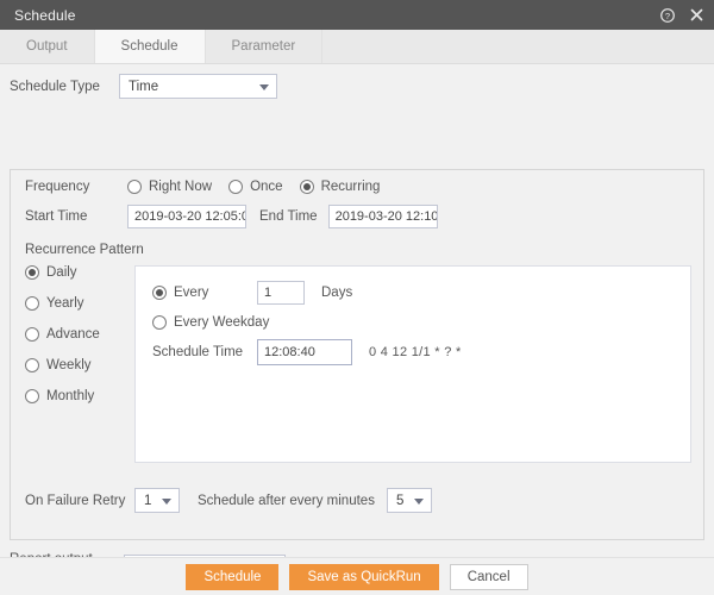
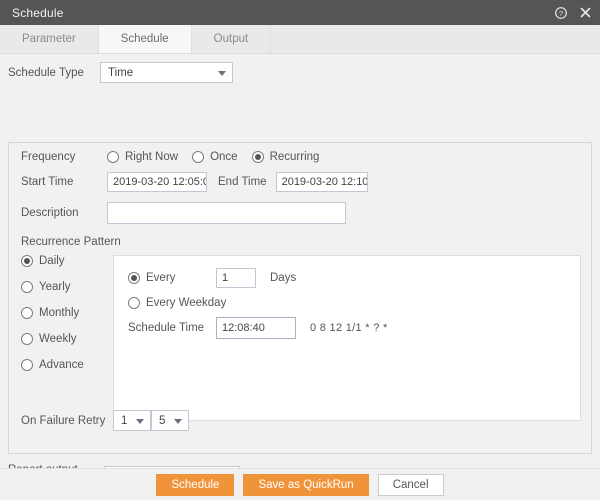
  Schedule
  ?
- Output
+ Parameter
  Schedule
- Parameter
+ Output
  Schedule Type
  Time
  Frequency
  Right Now
  Once
  Recurring
  Start Time
  2019-03-20 12:05:0
  End Time
  2019-03-20 12:10
+ Description
  Recurrence Pattern
  Daily
  Yearly
- Advance
+ Monthly
  Weekly
- Monthly
+ Advance
  Every
  1
  Days
  Every Weekday
  Schedule Time
  12:08:40
- 0 4 12 1/1 * ? *
+ 0 8 12 1/1 * ? *
  On Failure Retry
  1
- Schedule after every minutes
  5
  Schedule
  Save as QuickRun
  Cancel
